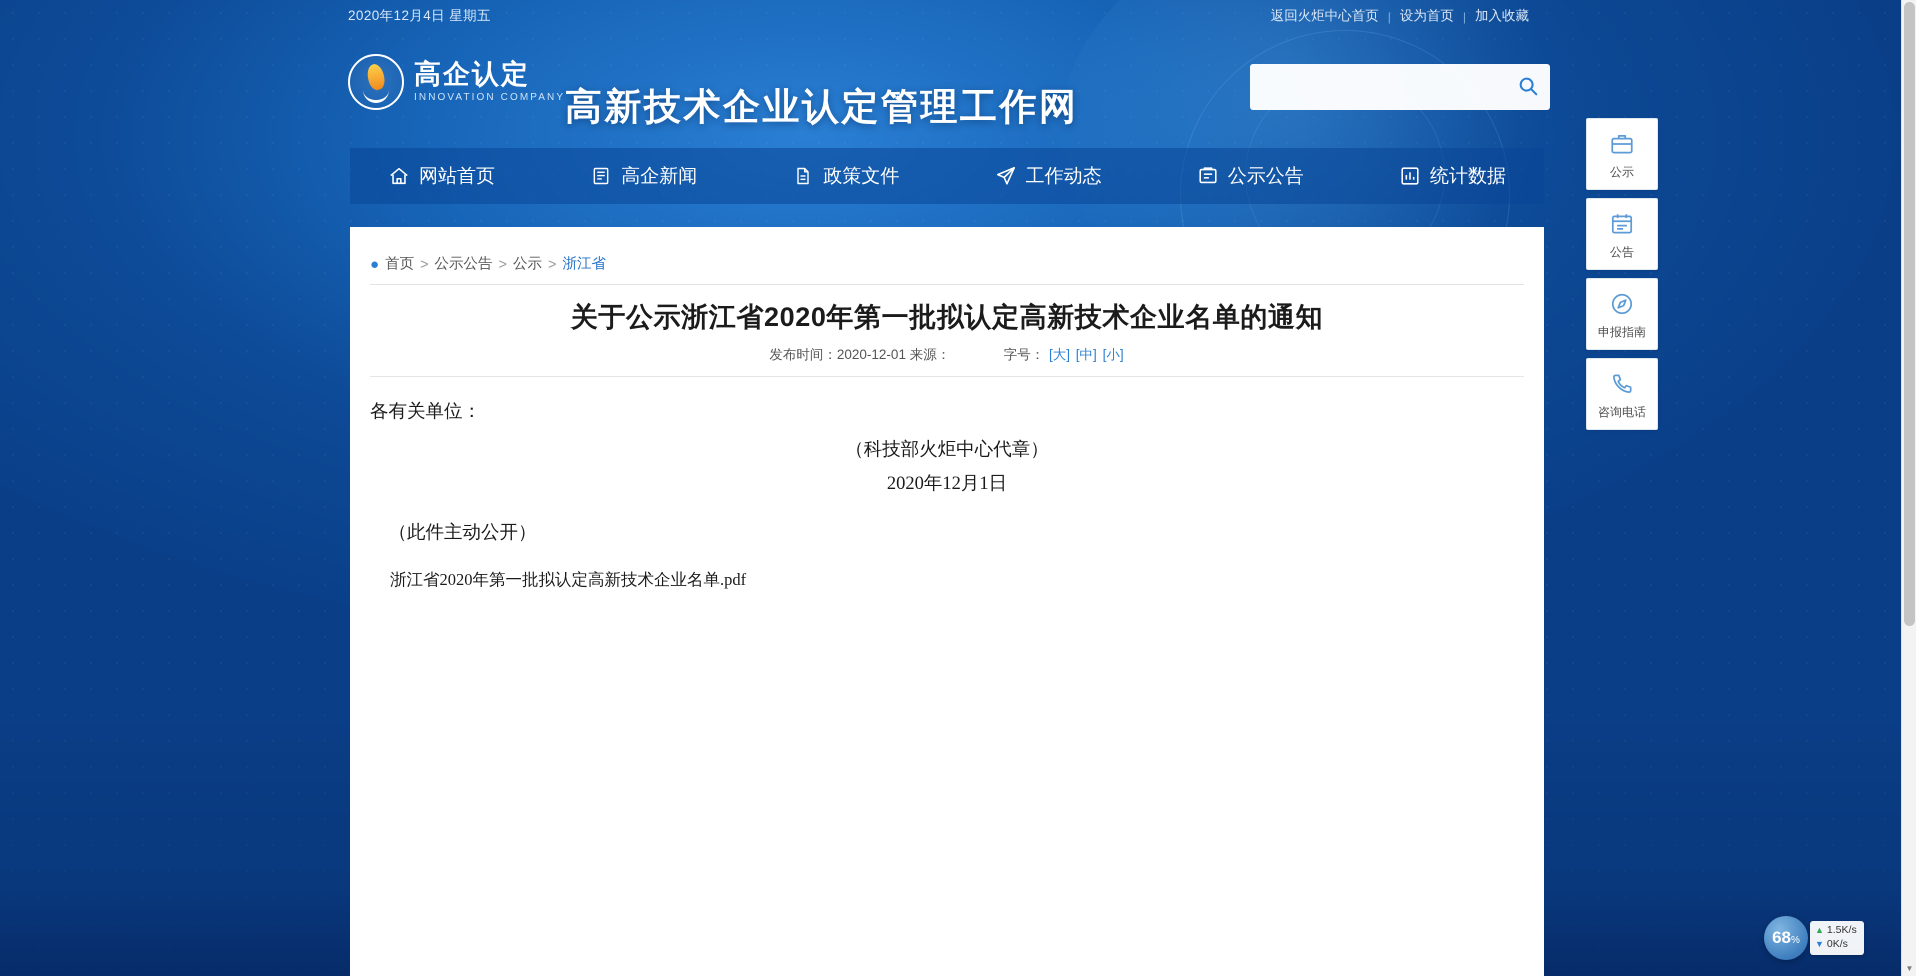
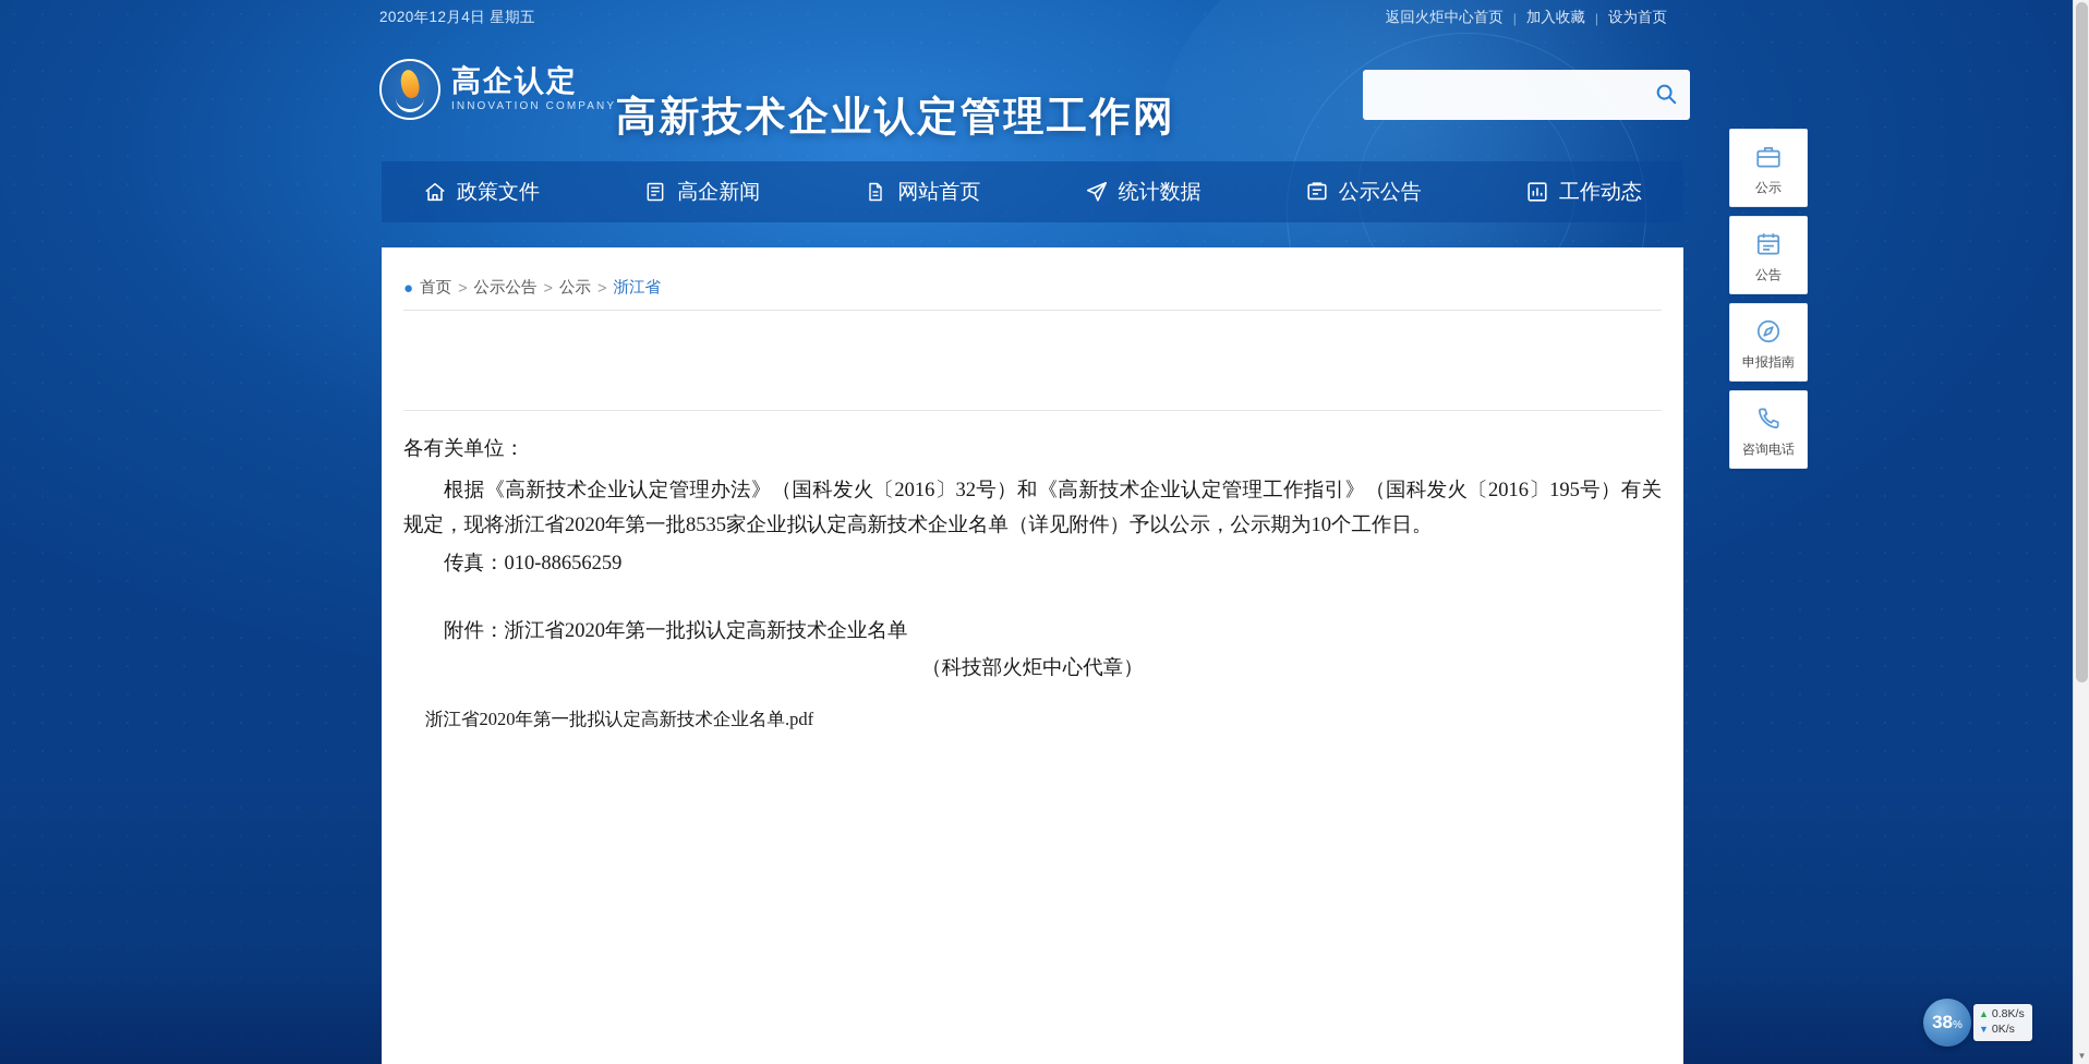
  2020年12月4日 星期五
  返回火炬中心首页
  |
- 设为首页
+ 加入收藏
  |
- 加入收藏
+ 设为首页
  高企认定
  INNOVATION COMPANY
  高新技术企业认定管理工作网
- 网站首页
+ 政策文件
  高企新闻
- 政策文件
+ 网站首页
- 工作动态
+ 统计数据
  公示公告
- 统计数据
+ 工作动态
  ●
  首页
  >
  公示公告
  >
  公示
  >
  浙江省
- 关于公示浙江省2020年第一批拟认定高新技术企业名单的通知
- 发布时间：2020-12-01 来源： 字号： [大] [中] [小]
  各有关单位：
+ 根据《高新技术企业认定管理办法》（国科发火〔2016〕32号）和《高新技术企业认定管理工作指引》（国科发火〔2016〕195号）有关规定，现将浙江省2020年第一批8535家企业拟认定高新技术企业名单（详见附件）予以公示，公示期为10个工作日。
+ 传真：010-88656259
+ 附件：浙江省2020年第一批拟认定高新技术企业名单
  （科技部火炬中心代章）
- 2020年12月1日
- （此件主动公开）
  浙江省2020年第一批拟认定高新技术企业名单.pdf
  公示
  公告
  申报指南
  咨询电话
  ▼
- 68
+ 38
  %
  ▲
- 1.5K/s
+ 0.8K/s
  ▼
  0K/s
